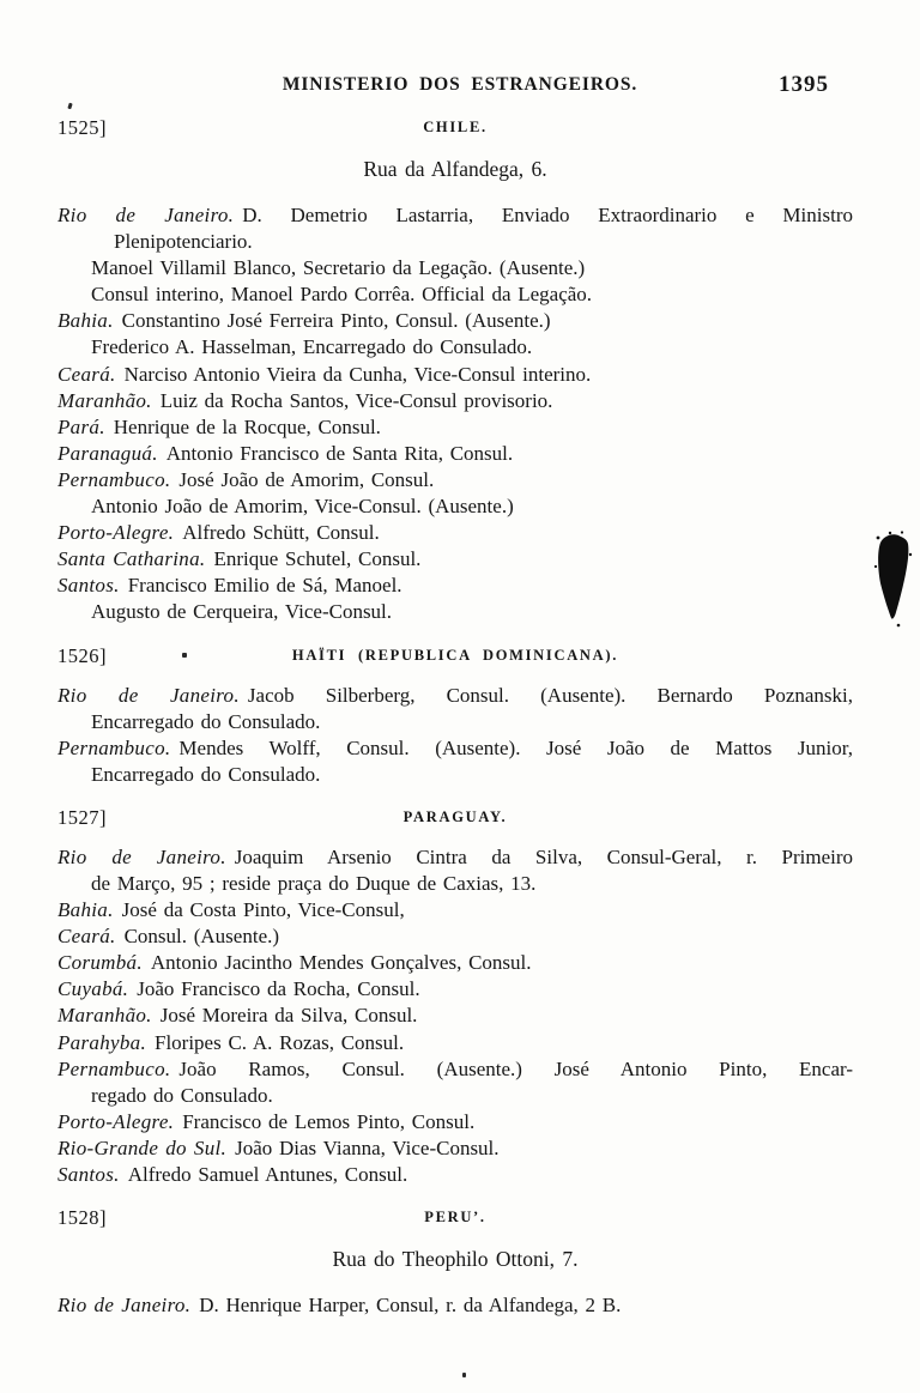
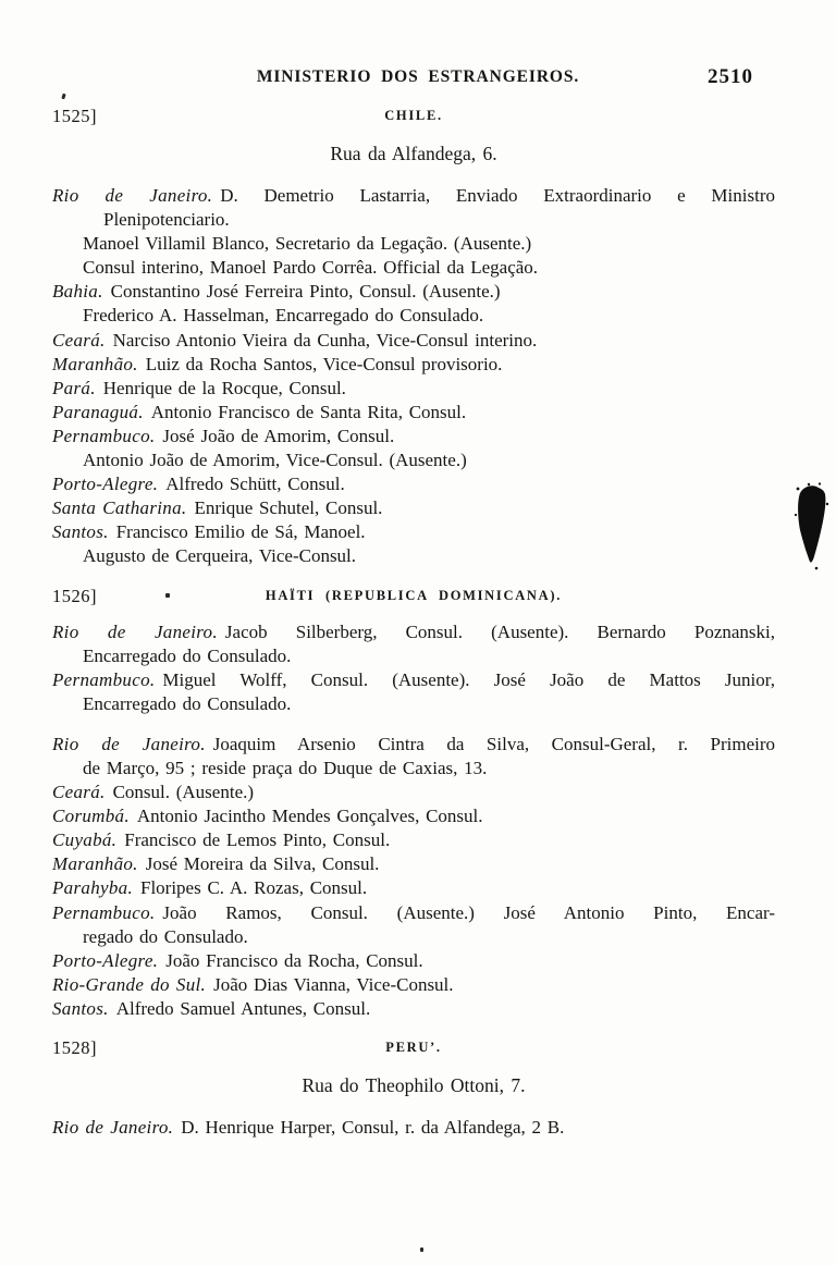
  MINISTERIO DOS ESTRANGEIROS.
- 1395
+ 2510
  1525]
  CHILE.
  Rua da Alfandega, 6.
  Rio de Janeiro. D. Demetrio Lastarria, Enviado Extraordinario e Ministro
  Plenipotenciario.
  Manoel Villamil Blanco, Secretario da Legação. (Ausente.)
  Consul interino, Manoel Pardo Corrêa. Official da Legação.
  Bahia. Constantino José Ferreira Pinto, Consul. (Ausente.)
  Frederico A. Hasselman, Encarregado do Consulado.
  Ceará. Narciso Antonio Vieira da Cunha, Vice-Consul interino.
  Maranhão. Luiz da Rocha Santos, Vice-Consul provisorio.
  Pará. Henrique de la Rocque, Consul.
  Paranaguá. Antonio Francisco de Santa Rita, Consul.
  Pernambuco. José João de Amorim, Consul.
  Antonio João de Amorim, Vice-Consul. (Ausente.)
  Porto-Alegre. Alfredo Schütt, Consul.
  Santa Catharina. Enrique Schutel, Consul.
  Santos. Francisco Emilio de Sá, Manoel.
  Augusto de Cerqueira, Vice-Consul.
  1526]
  HAÏTI (REPUBLICA DOMINICANA).
  Rio de Janeiro. Jacob Silberberg, Consul. (Ausente). Bernardo Poznanski,
  Encarregado do Consulado.
- Pernambuco. Mendes Wolff, Consul. (Ausente). José João de Mattos Junior,
+ Pernambuco. Miguel Wolff, Consul. (Ausente). José João de Mattos Junior,
  Encarregado do Consulado.
- 1527]
- PARAGUAY.
  Rio de Janeiro. Joaquim Arsenio Cintra da Silva, Consul-Geral, r. Primeiro
  de Março, 95 ; reside praça do Duque de Caxias, 13.
- Bahia. José da Costa Pinto, Vice-Consul,
  Ceará. Consul. (Ausente.)
  Corumbá. Antonio Jacintho Mendes Gonçalves, Consul.
- Cuyabá. João Francisco da Rocha, Consul.
+ Cuyabá. Francisco de Lemos Pinto, Consul.
  Maranhão. José Moreira da Silva, Consul.
  Parahyba. Floripes C. A. Rozas, Consul.
  Pernambuco. João Ramos, Consul. (Ausente.) José Antonio Pinto, Encar-
  regado do Consulado.
- Porto-Alegre. Francisco de Lemos Pinto, Consul.
+ Porto-Alegre. João Francisco da Rocha, Consul.
  Rio-Grande do Sul. João Dias Vianna, Vice-Consul.
  Santos. Alfredo Samuel Antunes, Consul.
  1528]
  PERU’.
  Rua do Theophilo Ottoni, 7.
  Rio de Janeiro. D. Henrique Harper, Consul, r. da Alfandega, 2 B.
